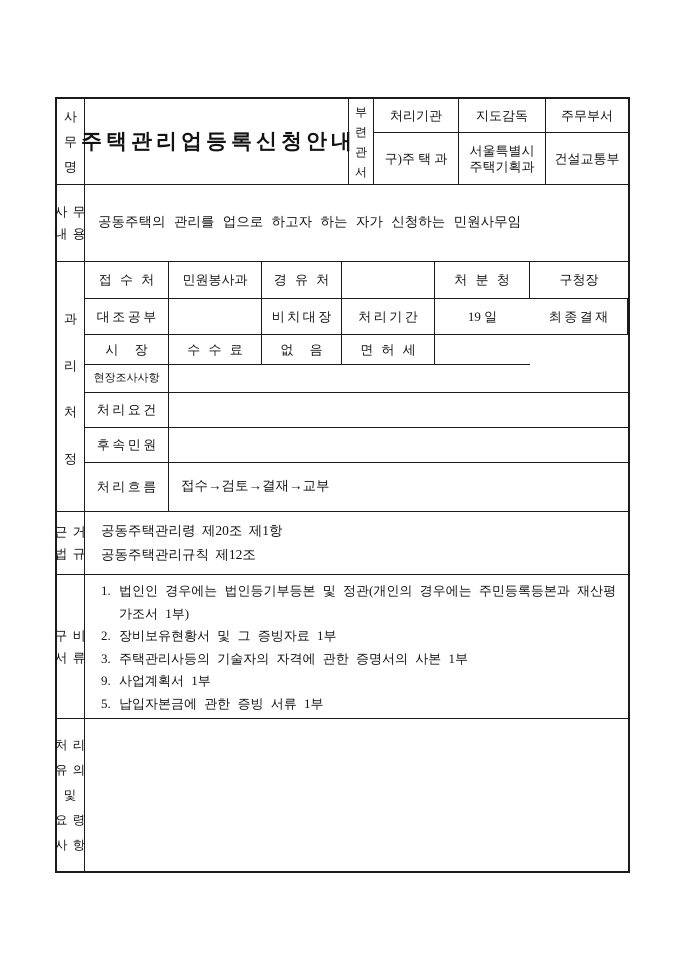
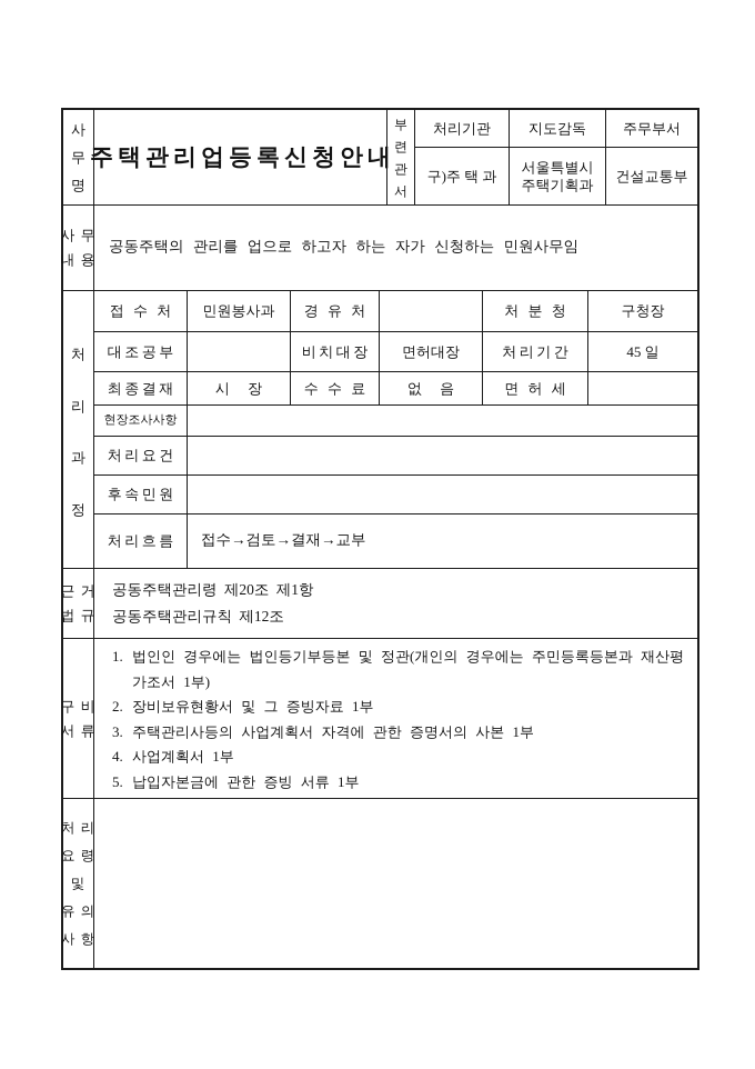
  사
  무
  명
  주택관리업등록신청안내
  부
  련
  관
  서
  처리기관
  지도감독
  주무부서
  구)주 택 과
  서울특별시
  주택기획과
  건설교통부
  사 무
  내 용
  공동주택의 관리를 업으로 하고자 하는 자가 신청하는 민원사무임
- 과
+ 처
  리
- 처
+ 과
  정
  접 수 처
  민원봉사과
  경 유 처
  처 분 청
  구청장
  대조공부
  비치대장
+ 면허대장
  처리기간
- 19 일
+ 45 일
  최종결재
  시 장
  수 수 료
  없 음
  면 허 세
  현장조사사항
  처리요건
  후속민원
  처리흐름
  접수→검토→결재→교부
  근 거
  법 규
  공동주택관리령 제20조 제1항
  공동주택관리규칙 제12조
  구 비
  서 류
  1.
  법인인 경우에는 법인등기부등본 및 정관(개인의 경우에는 주민등록등본과 재산평가조서 1부)
  2.
  장비보유현황서 및 그 증빙자료 1부
  3.
- 주택관리사등의 기술자의 자격에 관한 증명서의 사본 1부
+ 주택관리사등의 사업계획서 자격에 관한 증명서의 사본 1부
- 9.
+ 4.
  사업계획서 1부
  5.
  납입자본금에 관한 증빙 서류 1부
  처 리
- 유 의
+ 요 령
  및
- 요 령
+ 유 의
  사 항
